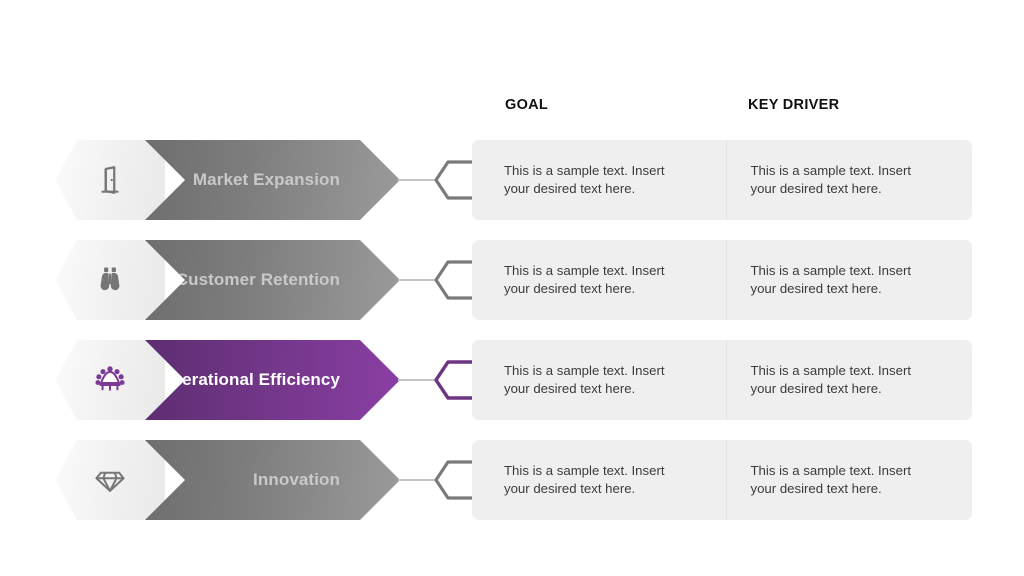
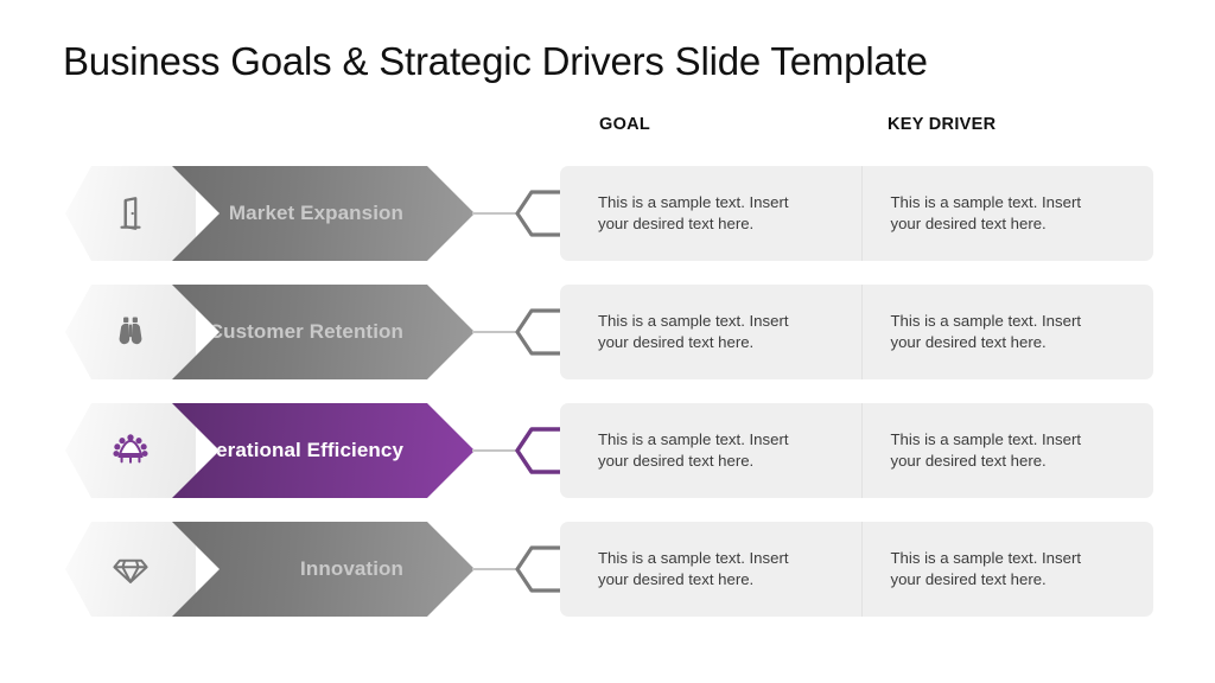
+ Business Goals & Strategic Drivers Slide Template
  GOAL
  KEY DRIVER
  Market Expansion
  This is a sample text. Insert your desired text here.
  This is a sample text. Insert your desired text here.
  ustomer Retention
  This is a sample text. Insert your desired text here.
  This is a sample text. Insert your desired text here.
  erational Efficiency
  This is a sample text. Insert your desired text here.
  This is a sample text. Insert your desired text here.
  Innovation
  This is a sample text. Insert your desired text here.
  This is a sample text. Insert your desired text here.
